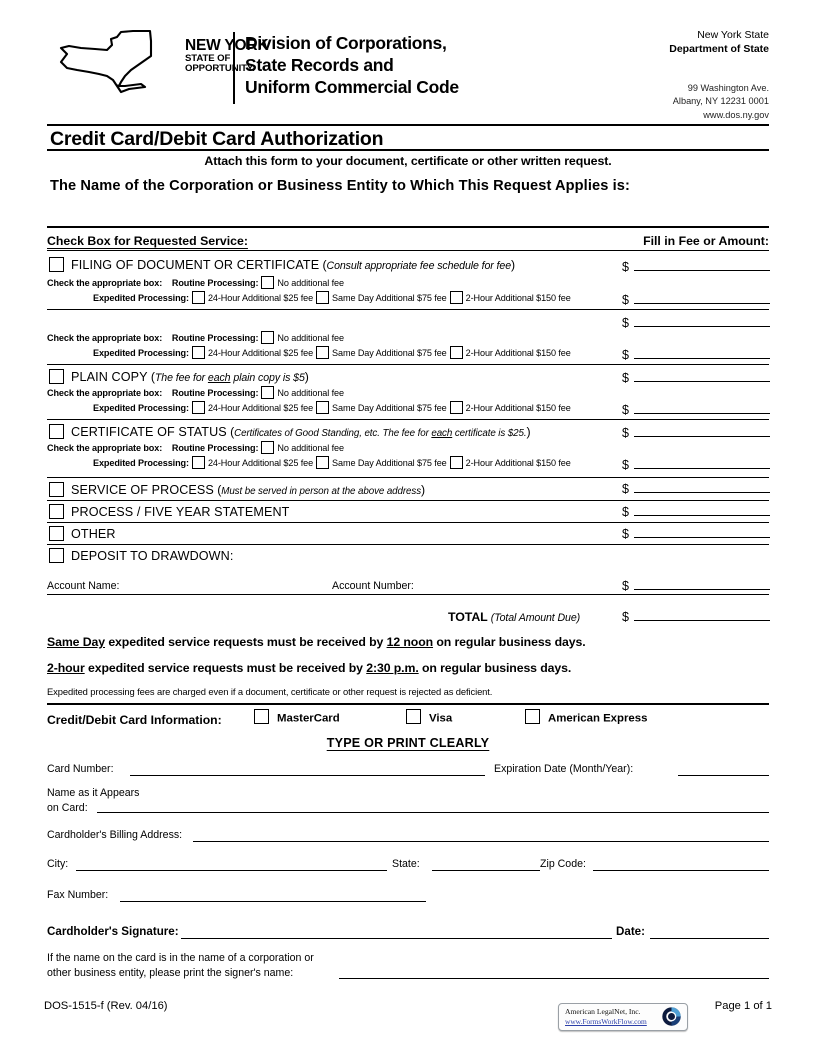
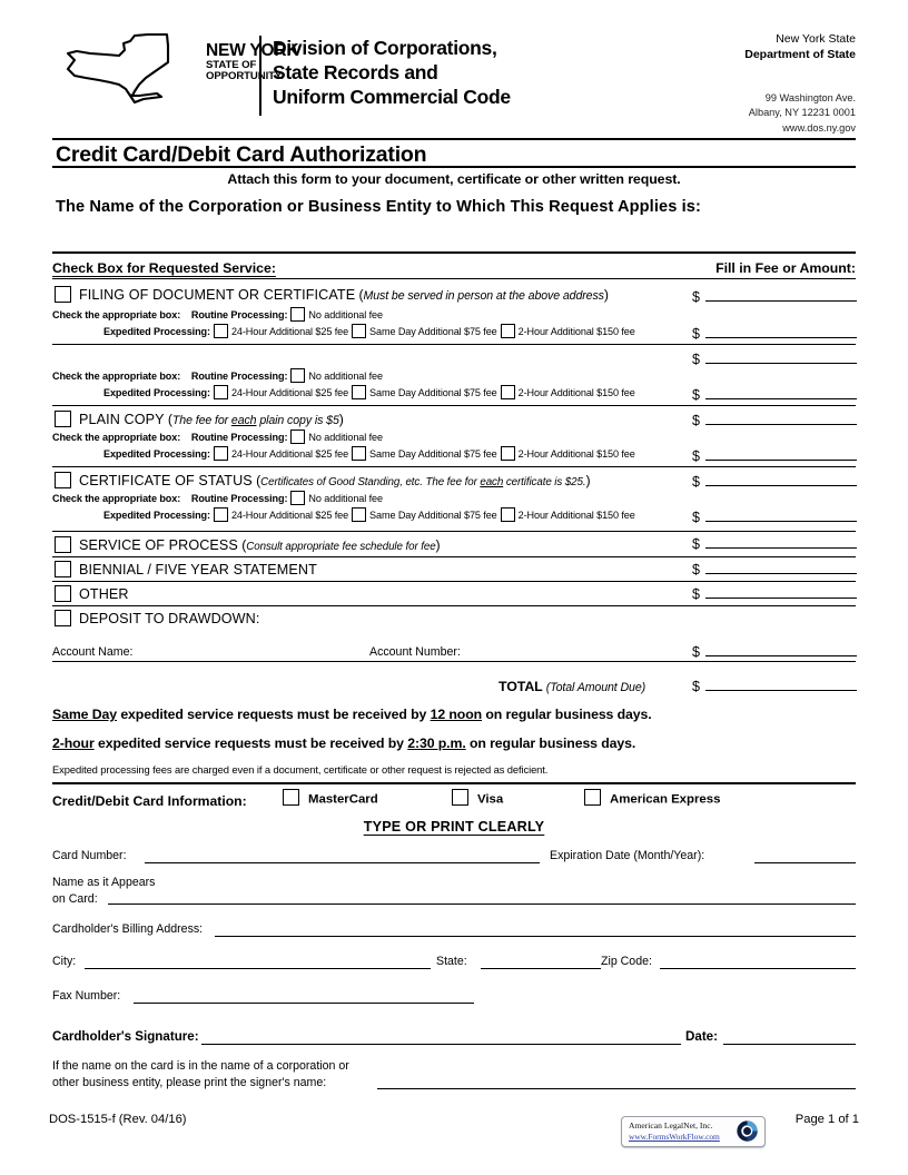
  NEW YORK
  STATE OF
  OPPORTUNITY.
  Division of Corporations,
  State Records and
  Uniform Commercial Code
  New York State
  Department of State
  99 Washington Ave.
  Albany, NY 12231 0001
  www.dos.ny.gov
  Credit Card/Debit Card Authorization
  Attach this form to your document, certificate or other written request.
  The Name of the Corporation or Business Entity to Which This Request Applies is:
  Check Box for Requested Service:
  Fill in Fee or Amount:
- FILING OF DOCUMENT OR CERTIFICATE (Consult appropriate fee schedule for fee)
+ FILING OF DOCUMENT OR CERTIFICATE (Must be served in person at the above address)
  $
  Check the appropriate box: Routine Processing: No additional fee
  Expedited Processing: 24-Hour Additional $25 fee Same Day Additional $75 fee 2-Hour Additional $150 fee
  $
  $
  Check the appropriate box: Routine Processing: No additional fee
  Expedited Processing: 24-Hour Additional $25 fee Same Day Additional $75 fee 2-Hour Additional $150 fee
  $
  PLAIN COPY (The fee for each plain copy is $5)
  $
  Check the appropriate box: Routine Processing: No additional fee
  Expedited Processing: 24-Hour Additional $25 fee Same Day Additional $75 fee 2-Hour Additional $150 fee
  $
  CERTIFICATE OF STATUS (Certificates of Good Standing, etc. The fee for each certificate is $25.)
  $
  Check the appropriate box: Routine Processing: No additional fee
  Expedited Processing: 24-Hour Additional $25 fee Same Day Additional $75 fee 2-Hour Additional $150 fee
  $
- SERVICE OF PROCESS (Must be served in person at the above address)
+ SERVICE OF PROCESS (Consult appropriate fee schedule for fee)
  $
- PROCESS / FIVE YEAR STATEMENT
+ BIENNIAL / FIVE YEAR STATEMENT
  $
  OTHER
  $
  DEPOSIT TO DRAWDOWN:
  Account Name:
  Account Number:
  $
  TOTAL (Total Amount Due)
  $
  Same Day expedited service requests must be received by 12 noon on regular business days.
  2-hour expedited service requests must be received by 2:30 p.m. on regular business days.
  Expedited processing fees are charged even if a document, certificate or other request is rejected as deficient.
  Credit/Debit Card Information:
  MasterCard
  Visa
  American Express
  TYPE OR PRINT CLEARLY
  Card Number:
  Expiration Date (Month/Year):
  Name as it Appears
  on Card:
  Cardholder's Billing Address:
  City:
  State:
  Zip Code:
  Fax Number:
  Cardholder's Signature:
  Date:
  If the name on the card is in the name of a corporation or
  other business entity, please print the signer's name:
  DOS-1515-f (Rev. 04/16)
  Page 1 of 1
  American LegalNet, Inc.
  www.FormsWorkFlow.com
